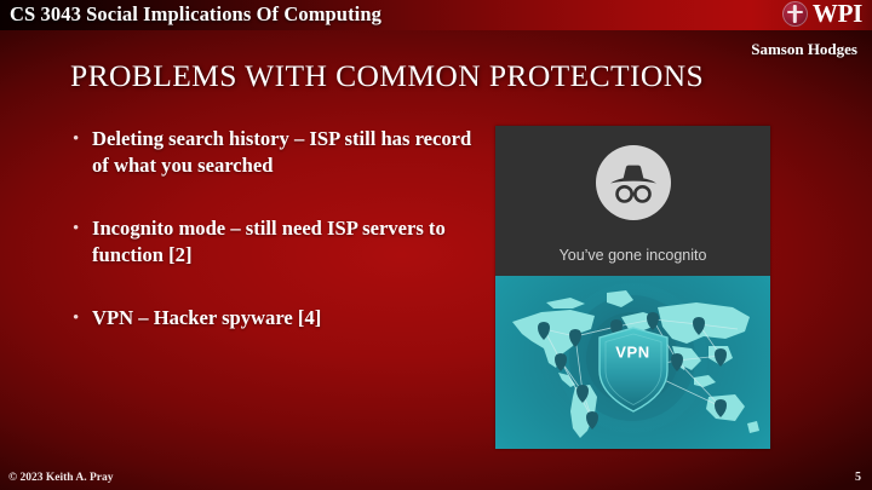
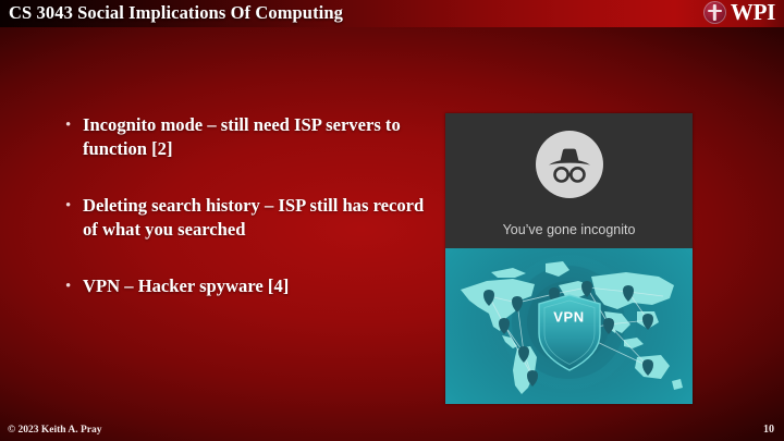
  CS 3043 Social Implications Of Computing
  WPI
- Samson Hodges
- PROBLEMS WITH COMMON PROTECTIONS
  •
- Deleting search history – ISP still has record of what you searched
+ Incognito mode – still need ISP servers to function [2]
  •
- Incognito mode – still need ISP servers to function [2]
+ Deleting search history – ISP still has record of what you searched
  •
  VPN – Hacker spyware [4]
  You’ve gone incognito
  VPN
  © 2023 Keith A. Pray
- 5
+ 10
